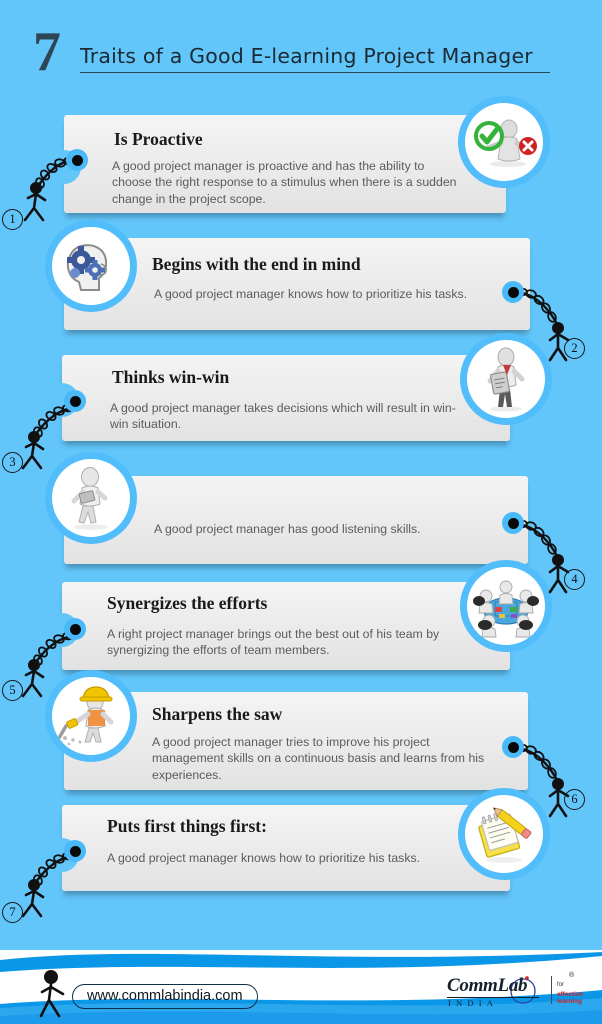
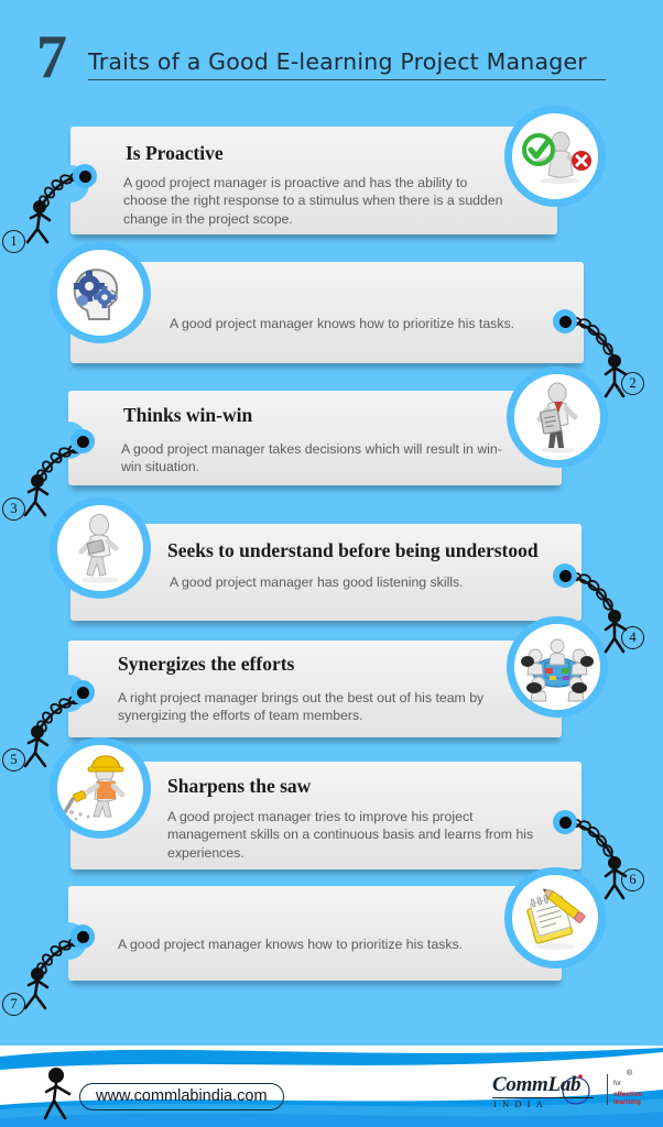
  7
  Traits of a Good E-learning Project Manager
  Is Proactive
  A good project manager is proactive and has the ability to choose the right response to a stimulus when there is a sudden change in the project scope.
  1
- Begins with the end in mind
  A good project manager knows how to prioritize his tasks.
  2
  Thinks win-win
  A good project manager takes decisions which will result in win-win situation.
  3
+ Seeks to understand before being understood
  A good project manager has good listening skills.
  4
  Synergizes the efforts
  A right project manager brings out the best out of his team by synergizing the efforts of team members.
  5
  Sharpens the saw
  A good project manager tries to improve his project management skills on a continuous basis and learns from his experiences.
  6
- Puts first things first:
  A good project manager knows how to prioritize his tasks.
  7
  www.commlabindia.com
  CommLab
  INDIA
